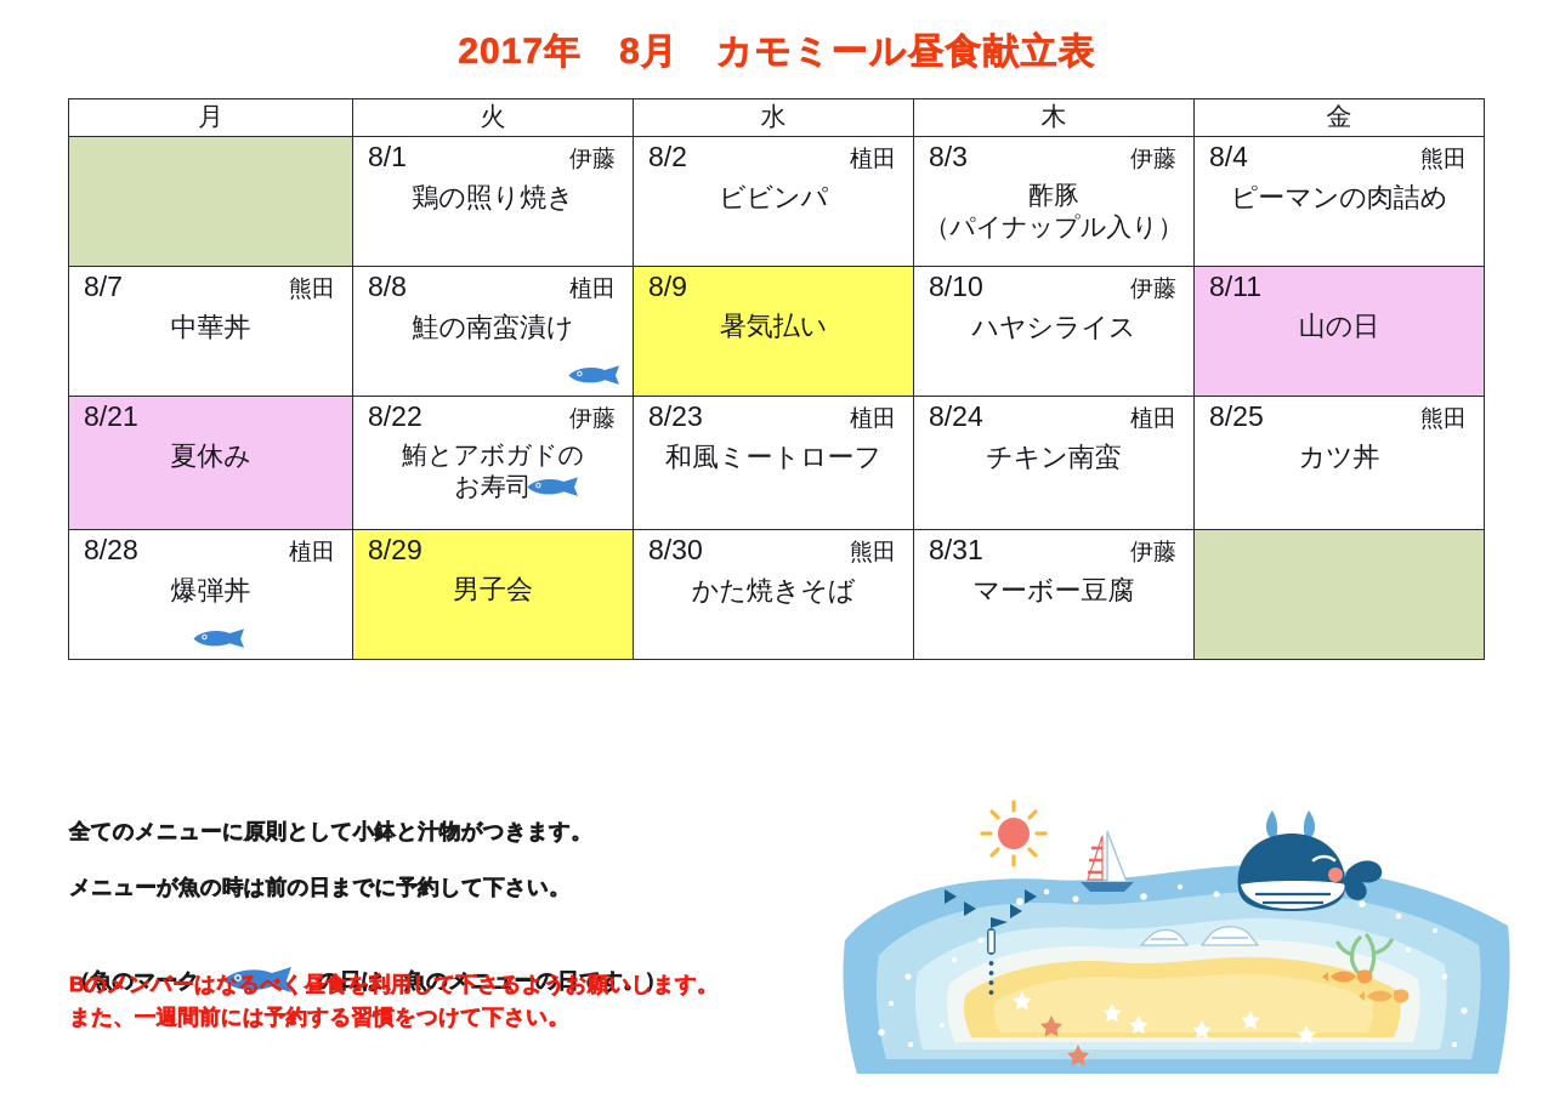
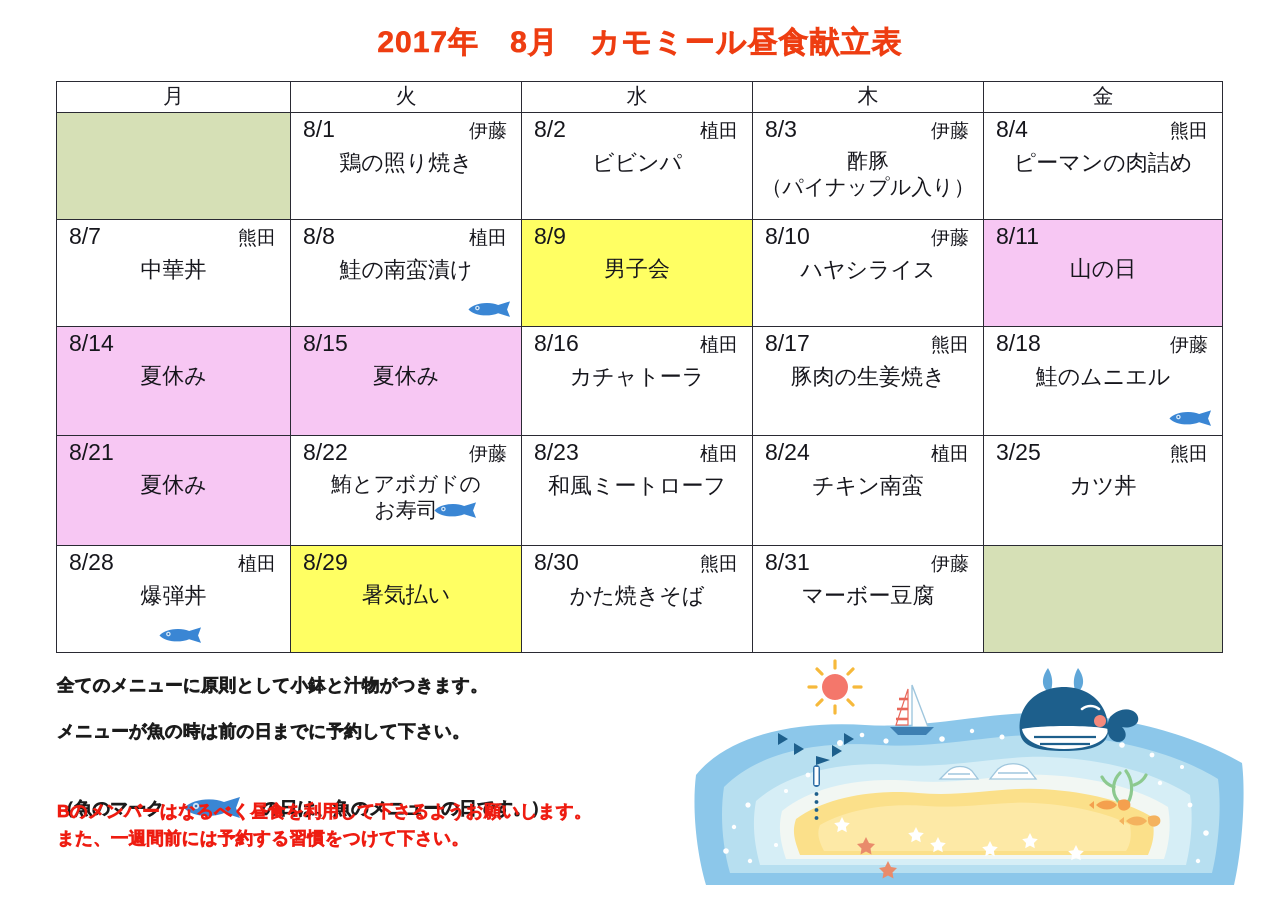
  2017年 8月 カモミール昼食献立表
  月	火	水	木	金
  	8/1 伊藤鶏の照り焼き	8/2 植田ビビンパ	8/3 伊藤酢豚 （パイナップル入り）	8/4 熊田ピーマンの肉詰め
- 8/7 熊田中華丼	8/8 植田鮭の南蛮漬け	8/9暑気払い	8/10 伊藤ハヤシライス	8/11山の日
+ 8/7 熊田中華丼	8/8 植田鮭の南蛮漬け	8/9男子会	8/10 伊藤ハヤシライス	8/11山の日
+ 8/14夏休み	8/15夏休み	8/16 植田カチャトーラ	8/17 熊田豚肉の生姜焼き	8/18 伊藤鮭のムニエル
- 8/21夏休み	8/22 伊藤鮪とアボガドの お寿司	8/23 植田和風ミートローフ	8/24 植田チキン南蛮	8/25 熊田カツ丼
+ 8/21夏休み	8/22 伊藤鮪とアボガドの お寿司	8/23 植田和風ミートローフ	8/24 植田チキン南蛮	3/25 熊田カツ丼
- 8/28 植田爆弾丼	8/29男子会	8/30 熊田かた焼きそば	8/31 伊藤マーボー豆腐
+ 8/28 植田爆弾丼	8/29暑気払い	8/30 熊田かた焼きそば	8/31 伊藤マーボー豆腐
  全てのメニューに原則として小鉢と汁物がつきます。
  メニューが魚の時は前の日までに予約して下さい。
  （魚のマーク
  の日は、魚のメニューの日です。）
  Bのメンバーはなるべく昼食を利用して下さるようお願いします。
  また、一週間前には予約する習慣をつけて下さい。
